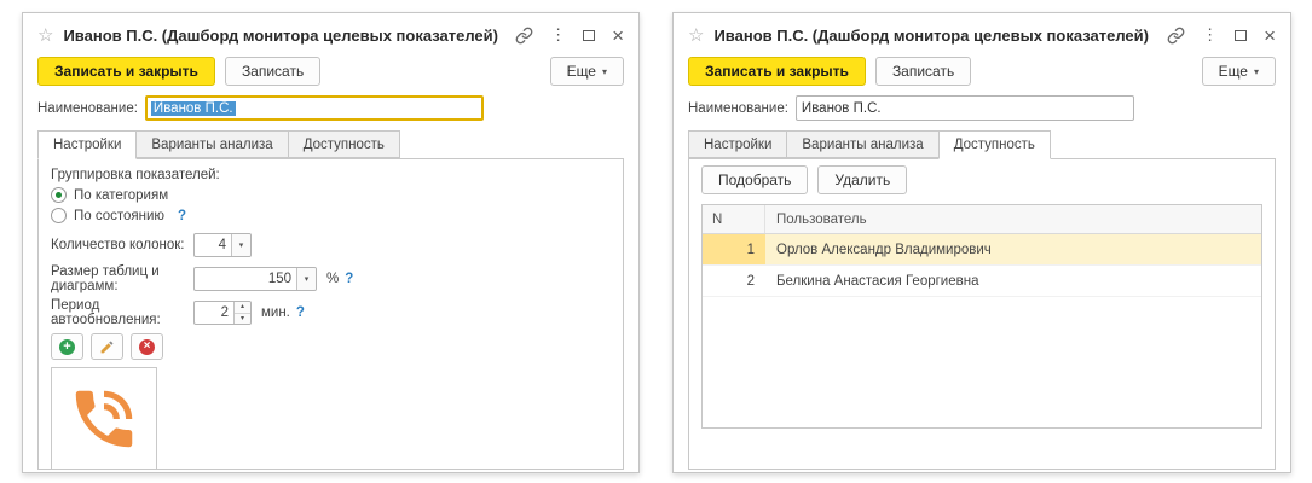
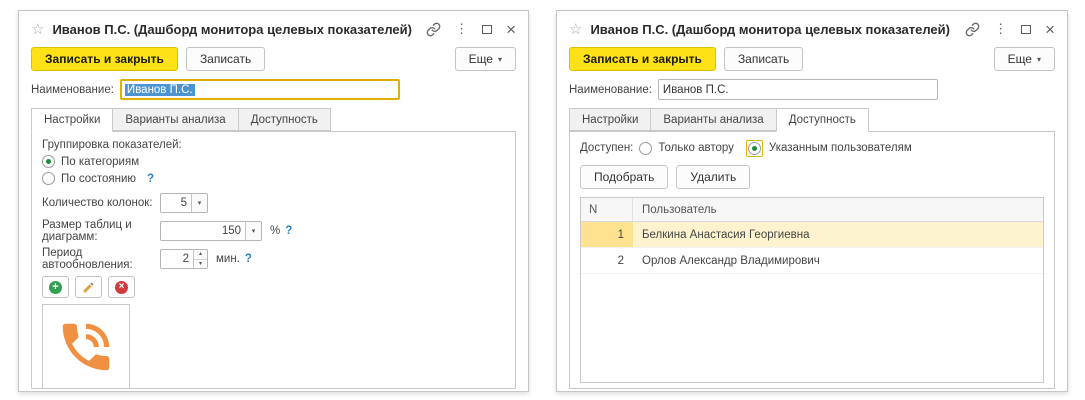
  ☆
  Иванов П.С. (Дашборд монитора целевых показателей)
  ⋮
  ×
  Записать и закрыть
  Записать
  Еще
  ▾
  Наименование:
  Иванов П.С.
  Настройки
  Варианты анализа
  Доступность
  Группировка показателей:
  По категориям
  По состоянию
  ?
  Количество колонок:
- 4
+ 5
  Размер таблиц и диаграмм:
  150
  %
  ?
  Период автообновления:
  2
  мин.
  ?
  +
  ×
  ☆
  Иванов П.С. (Дашборд монитора целевых показателей)
  ⋮
  ×
  Записать и закрыть
  Записать
  Еще
  ▾
  Наименование:
  Иванов П.С.
  Настройки
  Варианты анализа
  Доступность
+ Доступен:
+ Только автору
+ Указанным пользователям
  Подобрать
  Удалить
  N
  Пользователь
  1
- Орлов Александр Владимирович
+ Белкина Анастасия Георгиевна
  2
- Белкина Анастасия Георгиевна
+ Орлов Александр Владимирович
